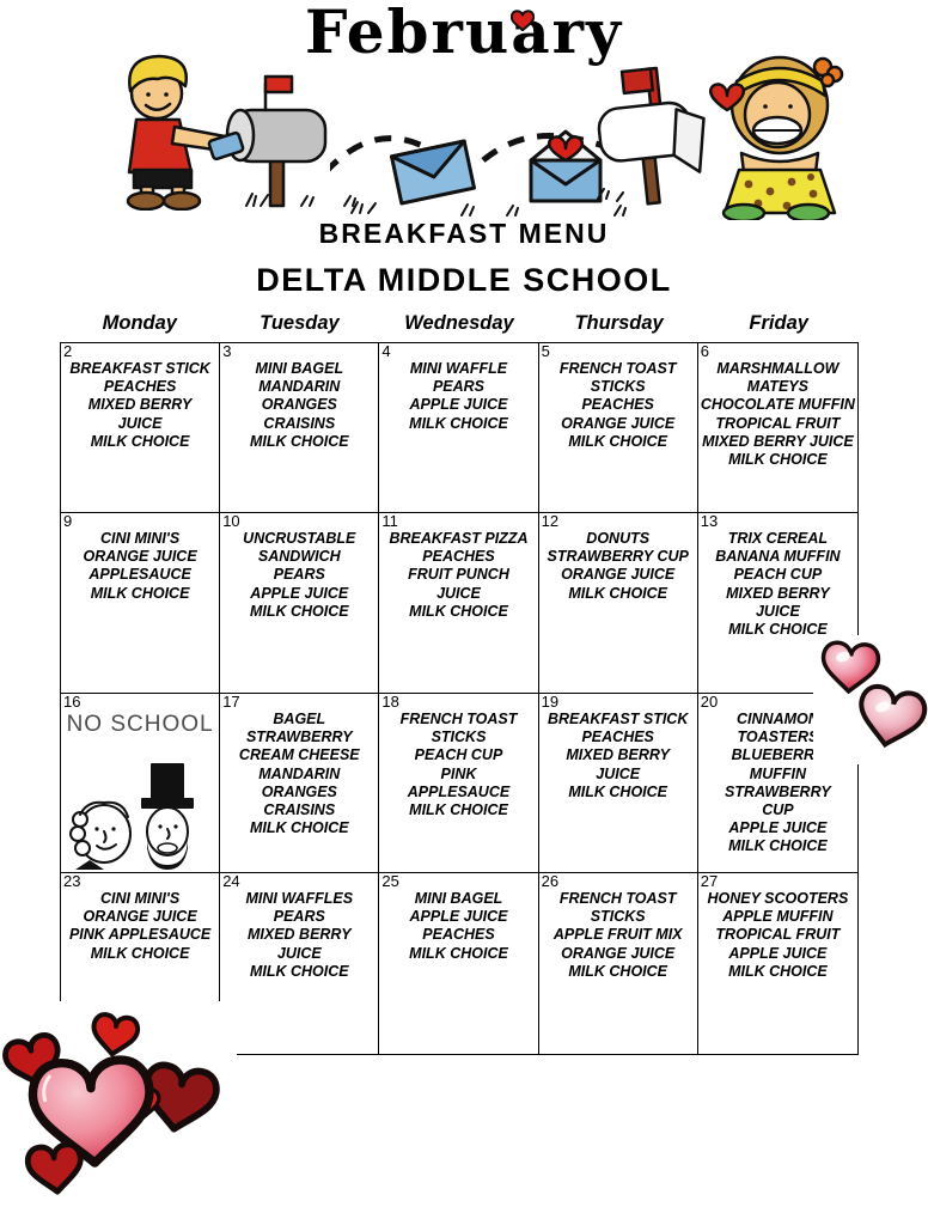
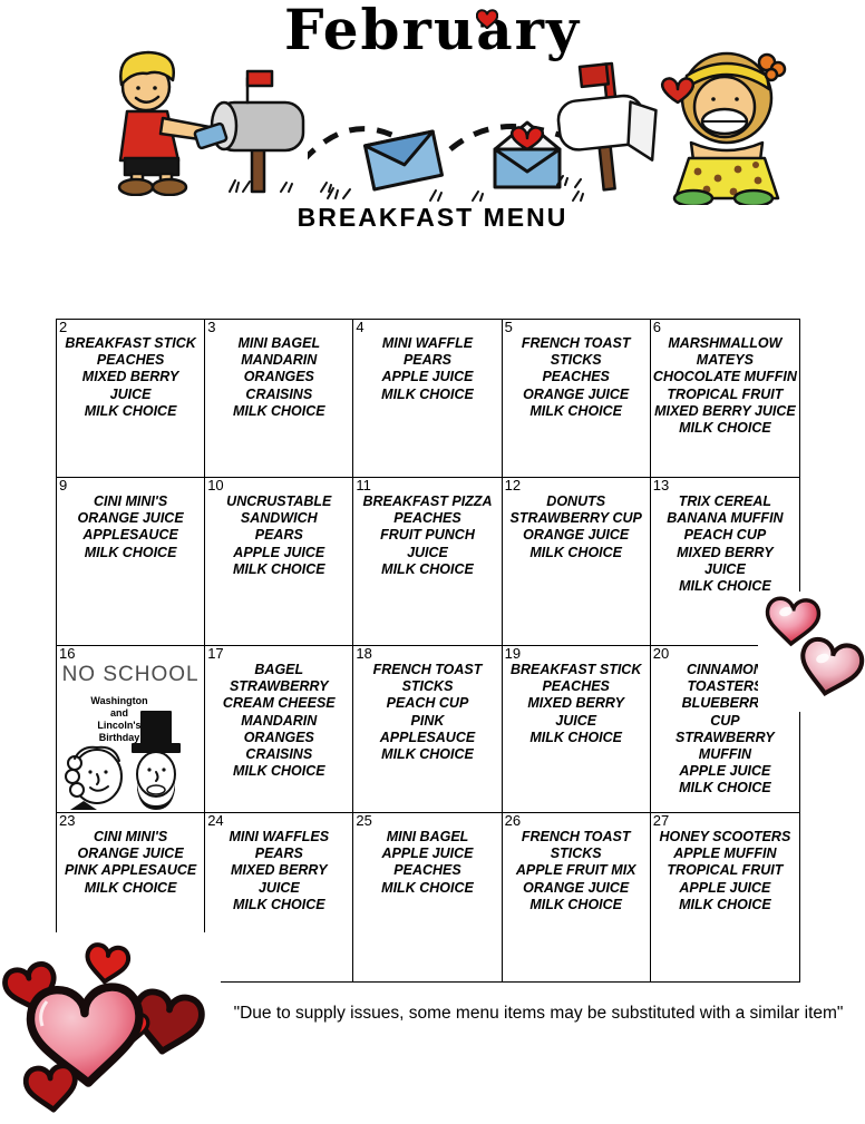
  February
  BREAKFAST MENU
- DELTA MIDDLE SCHOOL
- Monday
- Tuesday
- Wednesday
- Thursday
- Friday
  2
  BREAKFAST STICK
  PEACHES
  MIXED BERRY
  JUICE
  MILK CHOICE
  3
  MINI BAGEL
  MANDARIN
  ORANGES
  CRAISINS
  MILK CHOICE
  4
  MINI WAFFLE
  PEARS
  APPLE JUICE
  MILK CHOICE
  5
  FRENCH TOAST
  STICKS
  PEACHES
  ORANGE JUICE
  MILK CHOICE
  6
  MARSHMALLOW
  MATEYS
  CHOCOLATE MUFFIN
  TROPICAL FRUIT
  MIXED BERRY JUICE
  MILK CHOICE
  9
  CINI MINI'S
  ORANGE JUICE
  APPLESAUCE
  MILK CHOICE
  10
  UNCRUSTABLE
  SANDWICH
  PEARS
  APPLE JUICE
  MILK CHOICE
  11
  BREAKFAST PIZZA
  PEACHES
  FRUIT PUNCH
  JUICE
  MILK CHOICE
  12
  DONUTS
  STRAWBERRY CUP
  ORANGE JUICE
  MILK CHOICE
  13
  TRIX CEREAL
  BANANA MUFFIN
  PEACH CUP
  MIXED BERRY
  JUICE
  MILK CHOICE
  16
  NO SCHOOL
+ Washington
+ and
+ Lincoln's
+ Birthday
  17
  BAGEL
  STRAWBERRY
  CREAM CHEESE
  MANDARIN
  ORANGES
  CRAISINS
  MILK CHOICE
  18
  FRENCH TOAST
  STICKS
  PEACH CUP
  PINK
  APPLESAUCE
  MILK CHOICE
  19
  BREAKFAST STICK
  PEACHES
  MIXED BERRY
  JUICE
  MILK CHOICE
  20
  CINNAMO
  TOASTER
  BLUEBERR
- MUFFIN
+ CUP
  STRAWBERRY
- CUP
+ MUFFIN
  APPLE JUICE
  MILK CHOICE
  23
  CINI MINI'S
  ORANGE JUICE
  PINK APPLESAUCE
  MILK CHOICE
  24
  MINI WAFFLES
  PEARS
  MIXED BERRY
  JUICE
  MILK CHOICE
  25
  MINI BAGEL
  APPLE JUICE
  PEACHES
  MILK CHOICE
  26
  FRENCH TOAST
  STICKS
  APPLE FRUIT MIX
  ORANGE JUICE
  MILK CHOICE
  27
  HONEY SCOOTERS
  APPLE MUFFIN
  TROPICAL FRUIT
  APPLE JUICE
  MILK CHOICE
+ "Due to supply issues, some menu items may be substituted with a similar item"
